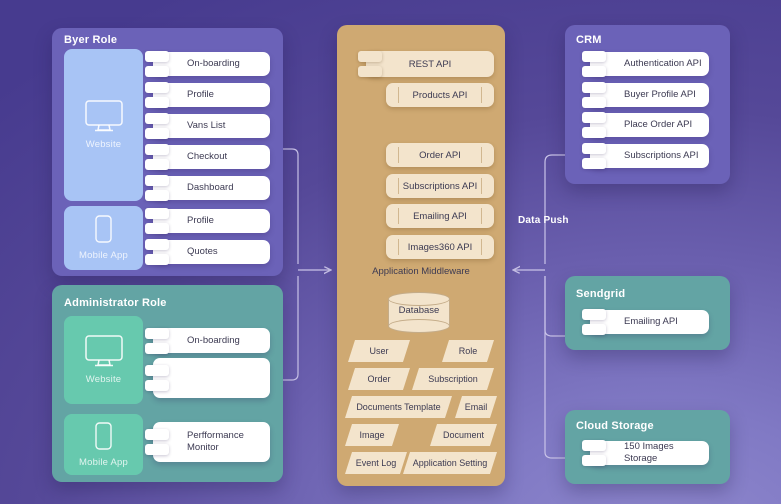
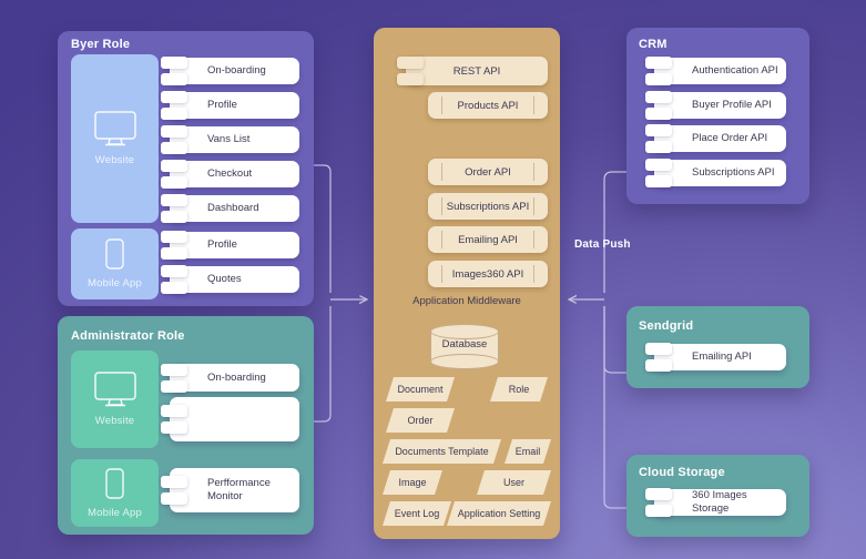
  Byer Role
  Website
  Mobile App
  On-boarding
  Profile
  Vans List
  Checkout
  Dashboard
  Profile
  Quotes
  Administrator Role
  Website
  Mobile App
  On-boarding
  Perfformance Monitor
  REST API
  Products API
  Order API
  Subscriptions API
  Emailing API
  Images360 API
  Application Middleware
  Database
- User
+ Document
  Role
  Order
- Subscription
  Documents Template
  Email
  Image
- Document
+ User
  Event Log
  Application Setting
  CRM
  Authentication API
  Buyer Profile API
  Place Order API
  Subscriptions API
  Sendgrid
  Emailing API
  Cloud Storage
- 150 Images Storage
+ 360 Images Storage
  Data Push
